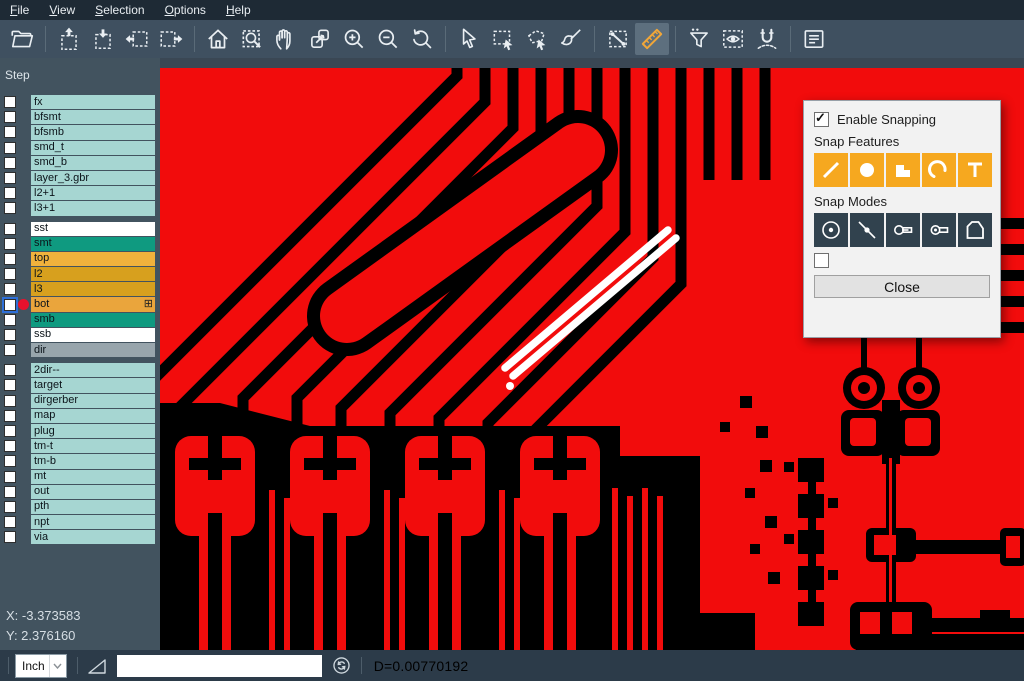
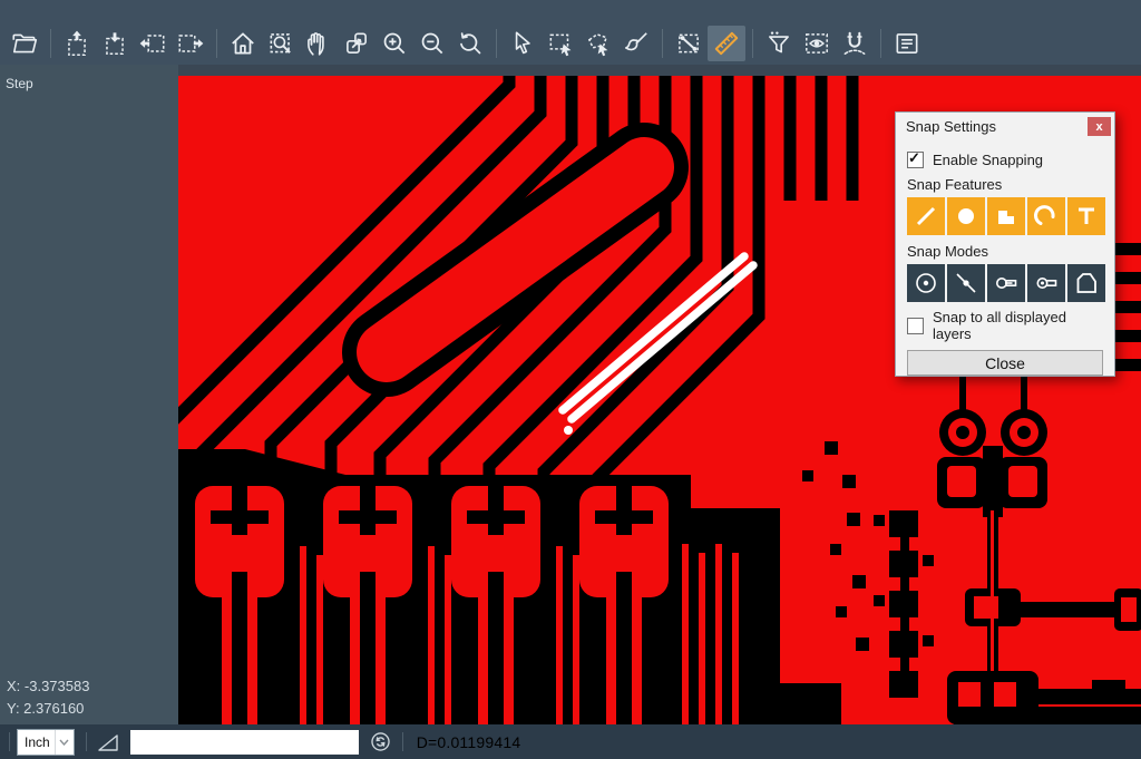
- File
- View
- Selection
- Options
- Help
  Step
- fx
- bfsmt
- bfsmb
- smd_t
- smd_b
- layer_3.gbr
- l2+1
- l3+1
- sst
- smt
- top
- l2
- l3
- bot
- ⊞
- smb
- ssb
- dir
- 2dir--
- target
- dirgerber
- map
- plug
- tm-t
- tm-b
- mt
- out
- pth
- npt
- via
  X: -3.373583
  Y: 2.376160
+ Snap Settings
+ x
  Enable Snapping
  Snap Features
  Snap Modes
+ Snap to all displayed layers
  Close
  Inch
- D=0.00770192
+ D=0.01199414
